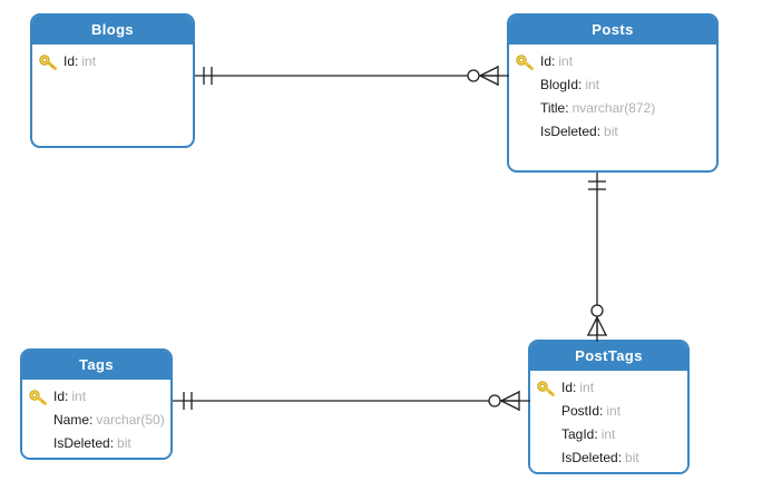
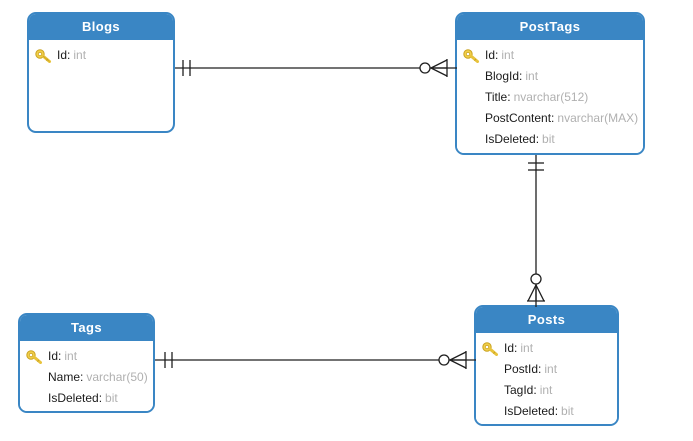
  Blogs
  Id: int
- Posts
+ PostTags
  Id: int
  BlogId: int
- Title: nvarchar(872)
+ Title: nvarchar(512)
+ PostContent: nvarchar(MAX)
  IsDeleted: bit
  Tags
  Id: int
  Name: varchar(50)
  IsDeleted: bit
- PostTags
+ Posts
  Id: int
  PostId: int
  TagId: int
  IsDeleted: bit
